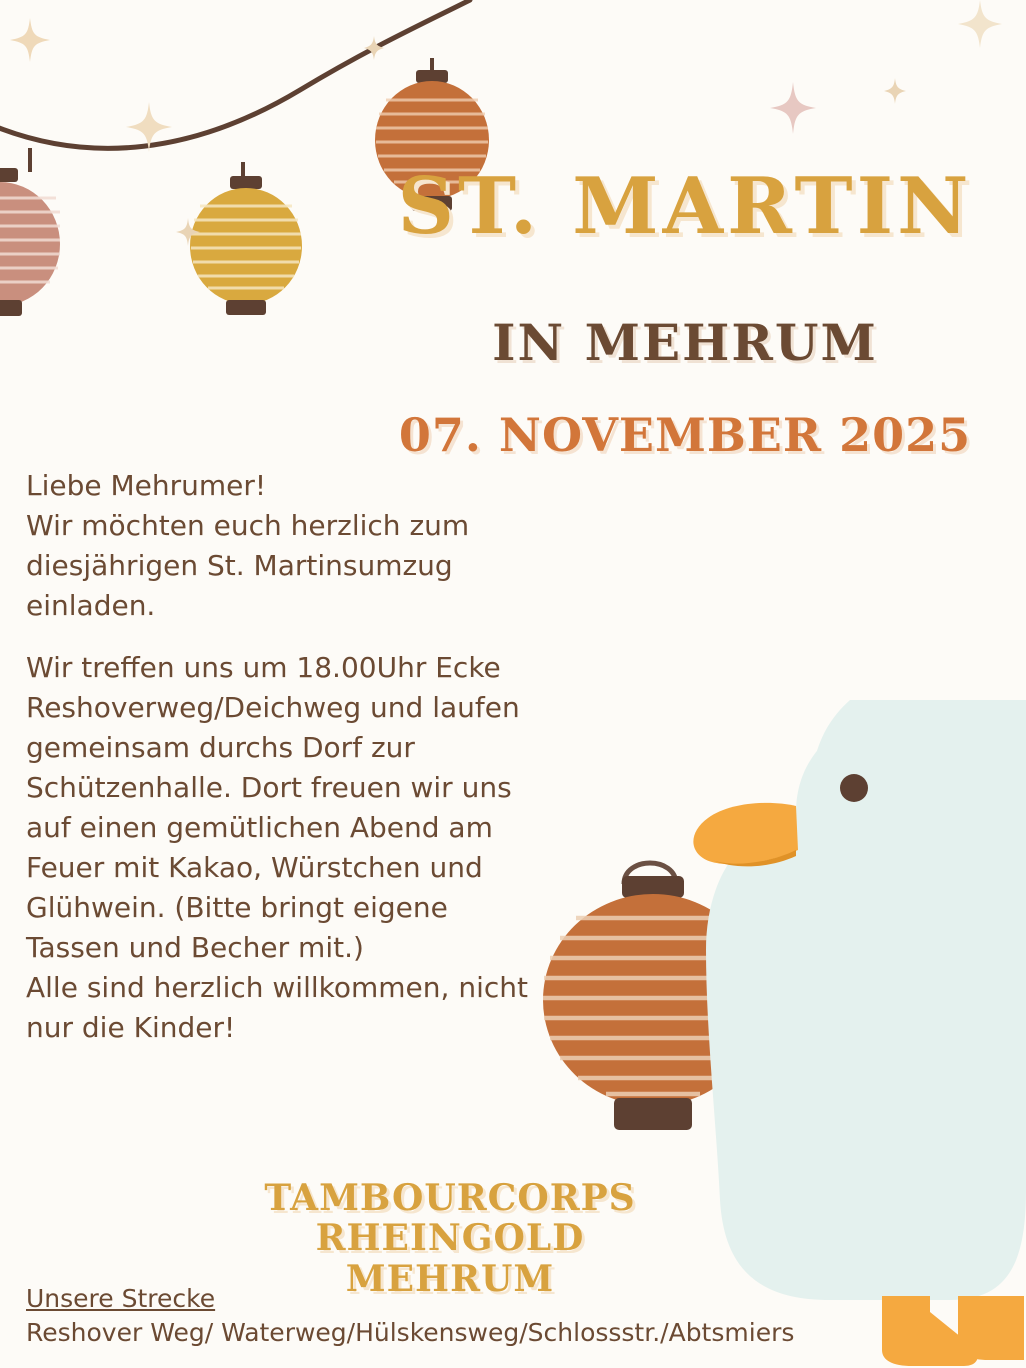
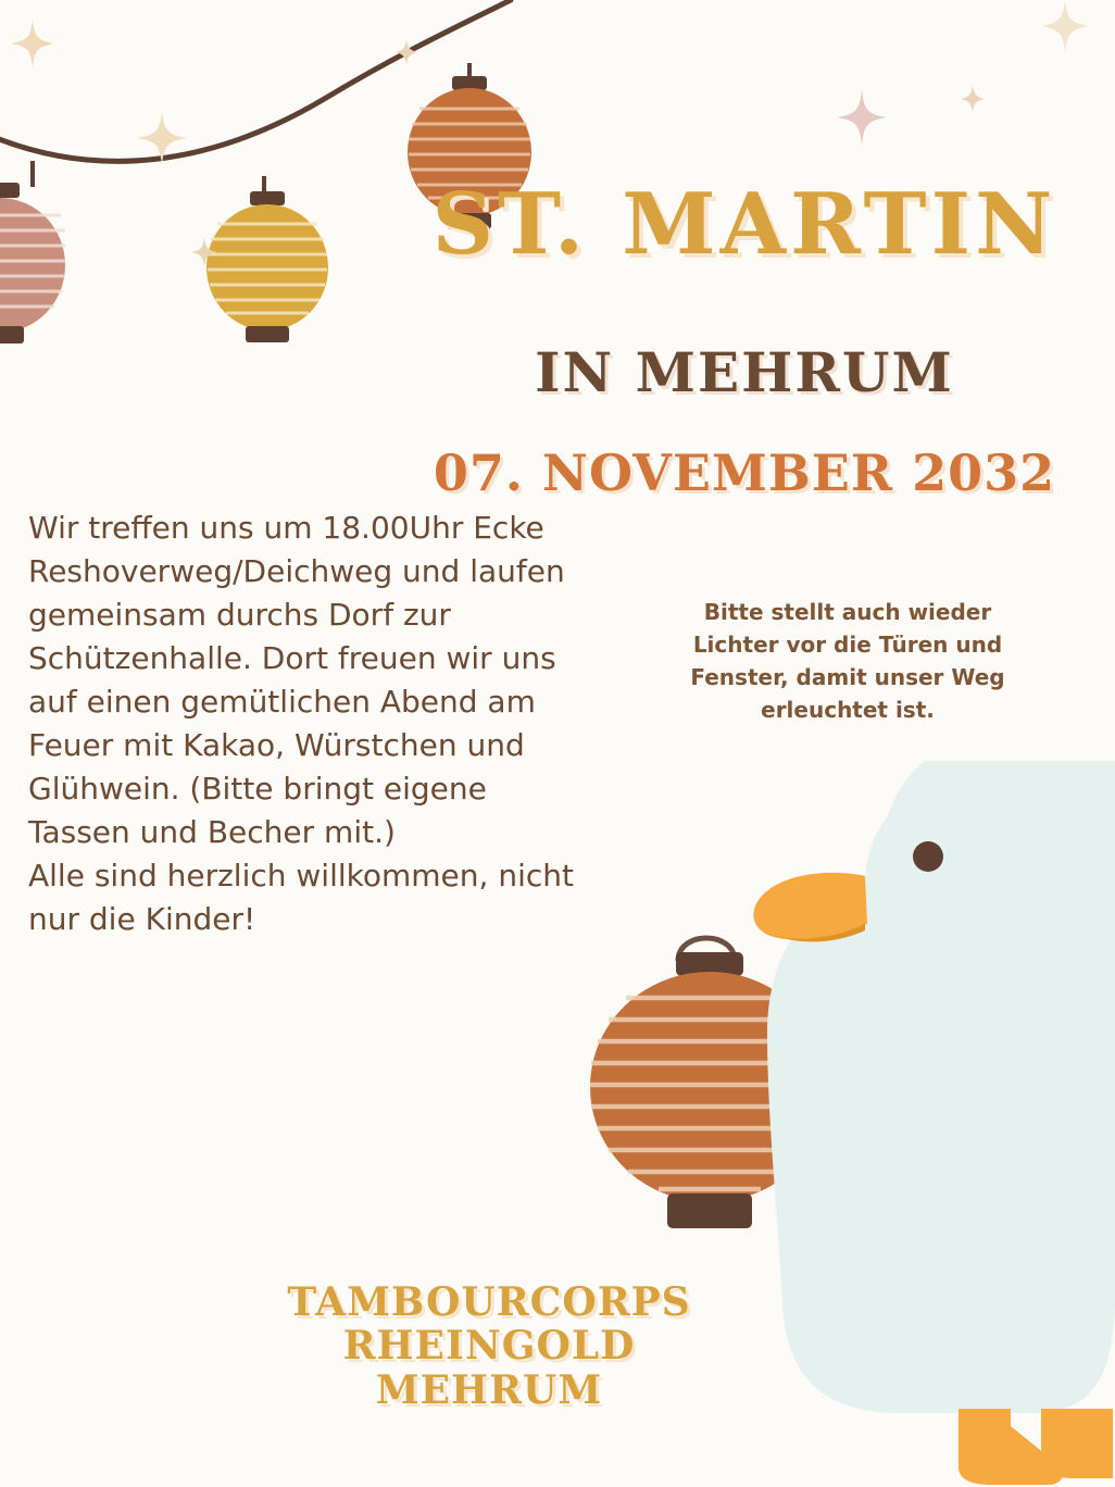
  ST. MARTIN
  IN MEHRUM
- 07. NOVEMBER 2025
+ 07. NOVEMBER 2032
- Liebe Mehrumer!
- Wir möchten euch herzlich zum diesjährigen St. Martinsumzug einladen.
  Wir treffen uns um 18.00Uhr Ecke Reshoverweg/Deichweg und laufen gemeinsam durchs Dorf zur Schützenhalle. Dort freuen wir uns auf einen gemütlichen Abend am Feuer mit Kakao, Würstchen und Glühwein. (Bitte bringt eigene Tassen und Becher mit.)
  Alle sind herzlich willkommen, nicht nur die Kinder!
+ Bitte stellt auch wieder Lichter vor die Türen und Fenster, damit unser Weg erleuchtet ist.
  TAMBOURCORPS
  RHEINGOLD MEHRUM
- Unsere Strecke
- Reshover Weg/ Waterweg/Hülskensweg/Schlossstr./Abtsmiers
